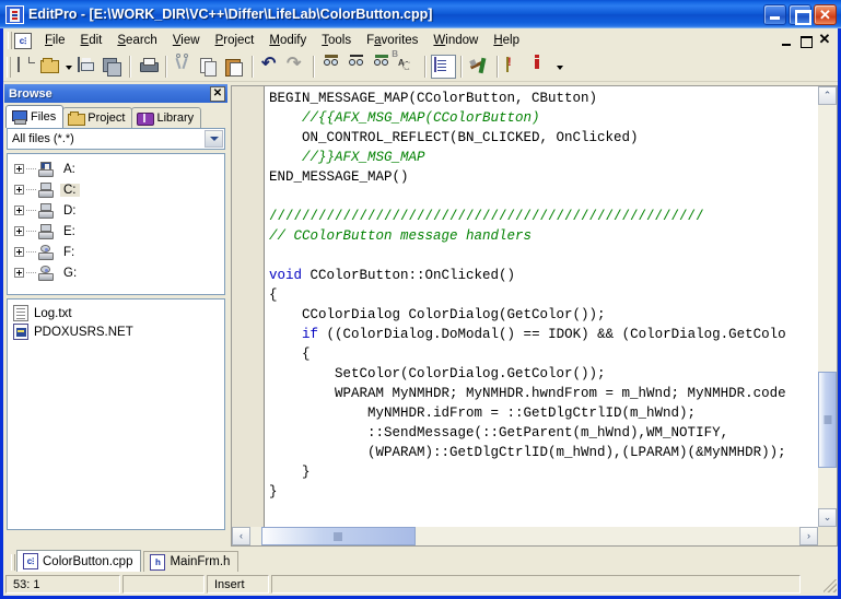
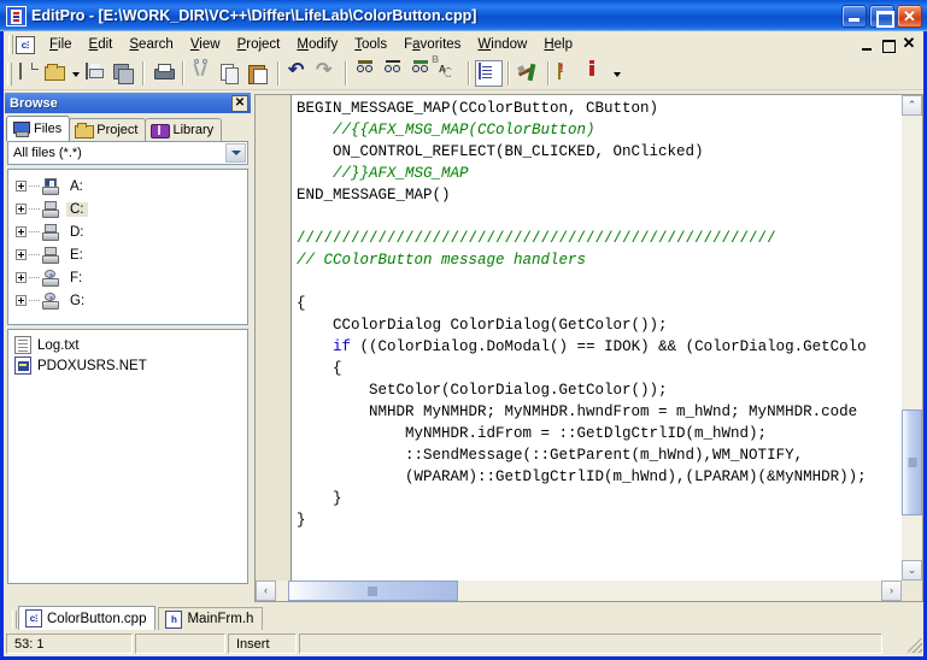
  EditPro - [E:\WORK_DIR\VC++\Differ\LifeLab\ColorButton.cpp]
  c⁝
  File
  Edit
  Search
  View
  Project
  Modify
  Tools
  Favorites
  Window
  Help
  ✕
  Browse
  Files
  Project
  Library
  All files (*.*)
  A:
  C:
  D:
  E:
  F:
  G:
  Log.txt
  PDOXUSRS.NET
  BEGIN_MESSAGE_MAP(CColorButton, CButton)
  //{{AFX_MSG_MAP(CColorButton)
  ON_CONTROL_REFLECT(BN_CLICKED, OnClicked)
  //}}AFX_MSG_MAP
  END_MESSAGE_MAP()
  /////////////////////////////////////////////////////
  // CColorButton message handlers
- void CColorButton::OnClicked()
  {
  CColorDialog ColorDialog(GetColor());
  if ((ColorDialog.DoModal() == IDOK) && (ColorDialog.GetColo
  {
  SetColor(ColorDialog.GetColor());
- WPARAM MyNMHDR; MyNMHDR.hwndFrom = m_hWnd; MyNMHDR.code
+ NMHDR MyNMHDR; MyNMHDR.hwndFrom = m_hWnd; MyNMHDR.code
  MyNMHDR.idFrom = ::GetDlgCtrlID(m_hWnd);
  ::SendMessage(::GetParent(m_hWnd),WM_NOTIFY,
  (WPARAM)::GetDlgCtrlID(m_hWnd),(LPARAM)(&MyNMHDR));
  }
  }
  ⌃
  ⌄
  ‹
  ›
  c⁝
  ColorButton.cpp
  h
  MainFrm.h
  53: 1
  Insert
